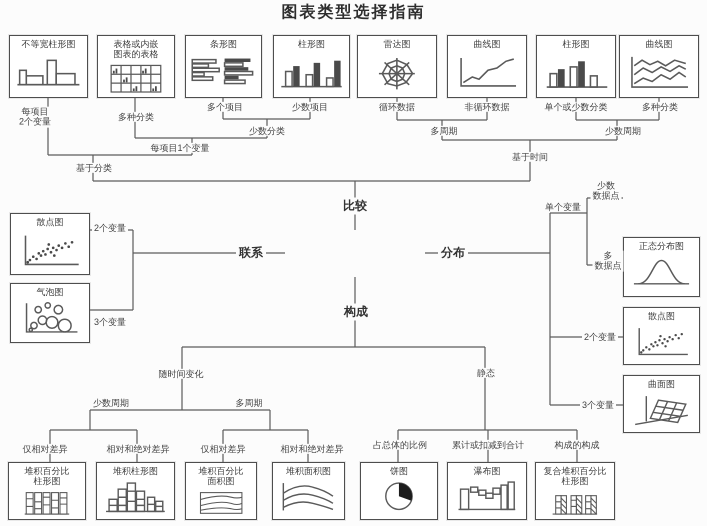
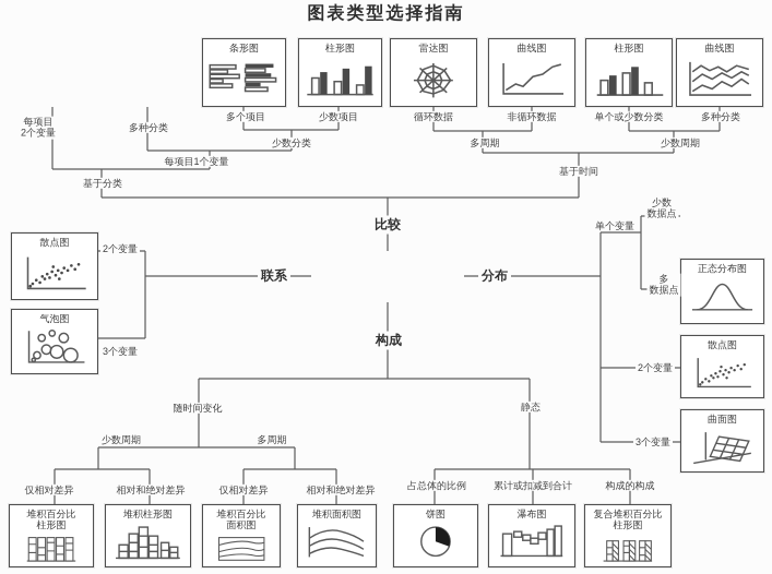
  图表类型选择指南
  比较
  联系
  分布
  构成
- 不等宽柱形图
- 表格或内嵌
- 图表的表格
  条形图
  柱形图
  雷达图
  曲线图
  柱形图
  曲线图
  散点图
  气泡图
  正态分布图
  散点图
  曲面图
  堆积百分比
  柱形图
  堆积柱形图
  堆积百分比
  面积图
  堆积面积图
  饼图
  瀑布图
  复合堆积百分比
  柱形图
  每项目
  2个变量
  多种分类
  多个项目
  少数项目
  少数分类
  每项目1个变量
  基于分类
  循环数据
  非循环数据
  单个或少数分类
  多种分类
  多周期
  少数周期
  基于时间
  2个变量
  3个变量
  单个变量
  少数
  数据点
  多
  数据点
  2个变量
  3个变量
  随时间变化
  静态
  少数周期
  多周期
  仅相对差异
  相对和绝对差异
  仅相对差异
  相对和绝对差异
  占总体的比例
  累计或扣减到合计
  构成的构成
